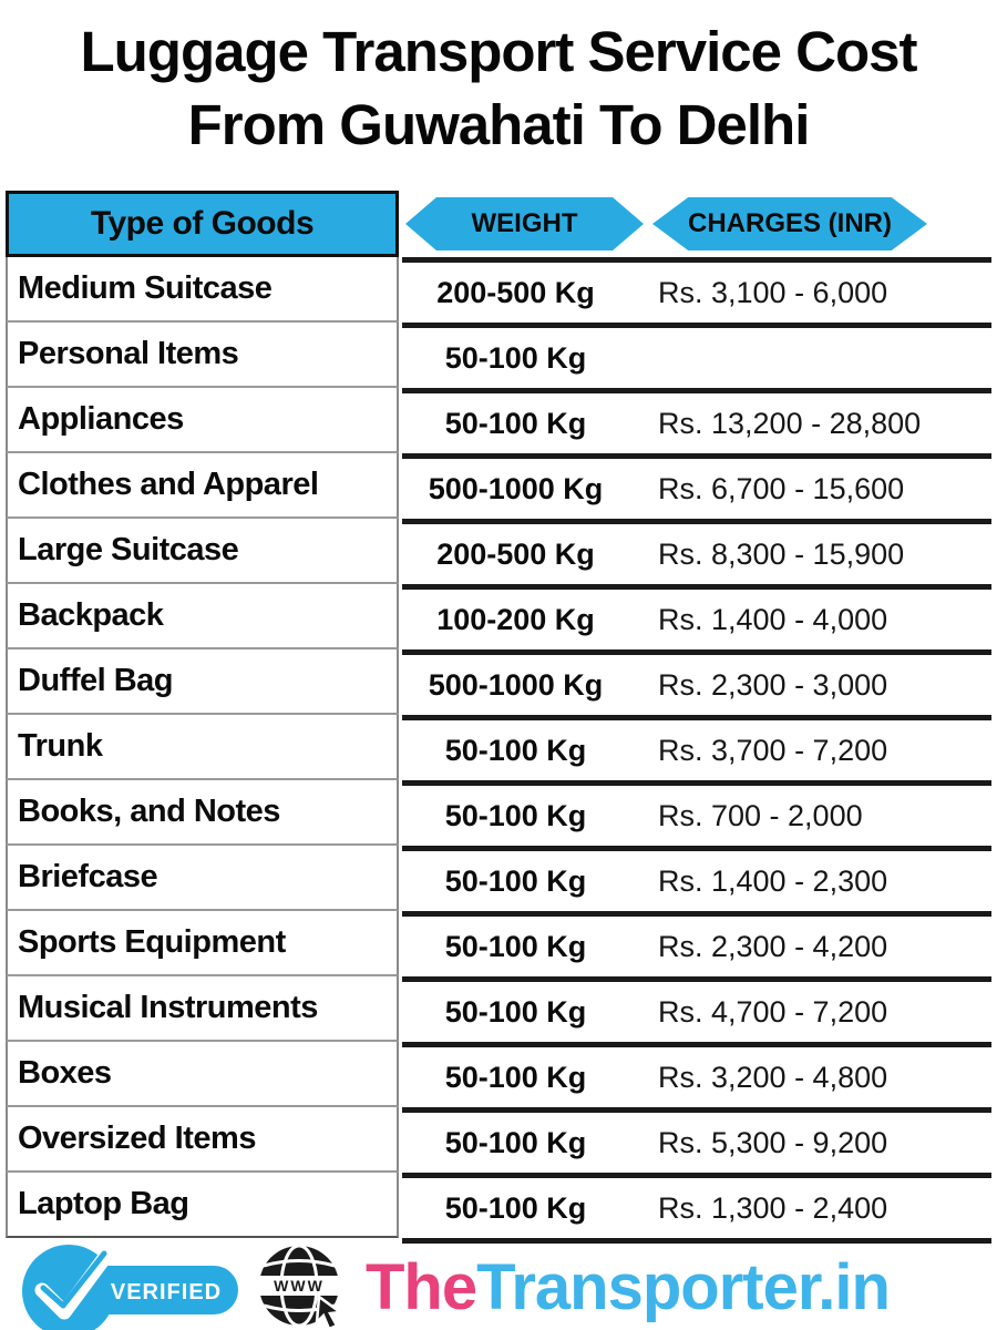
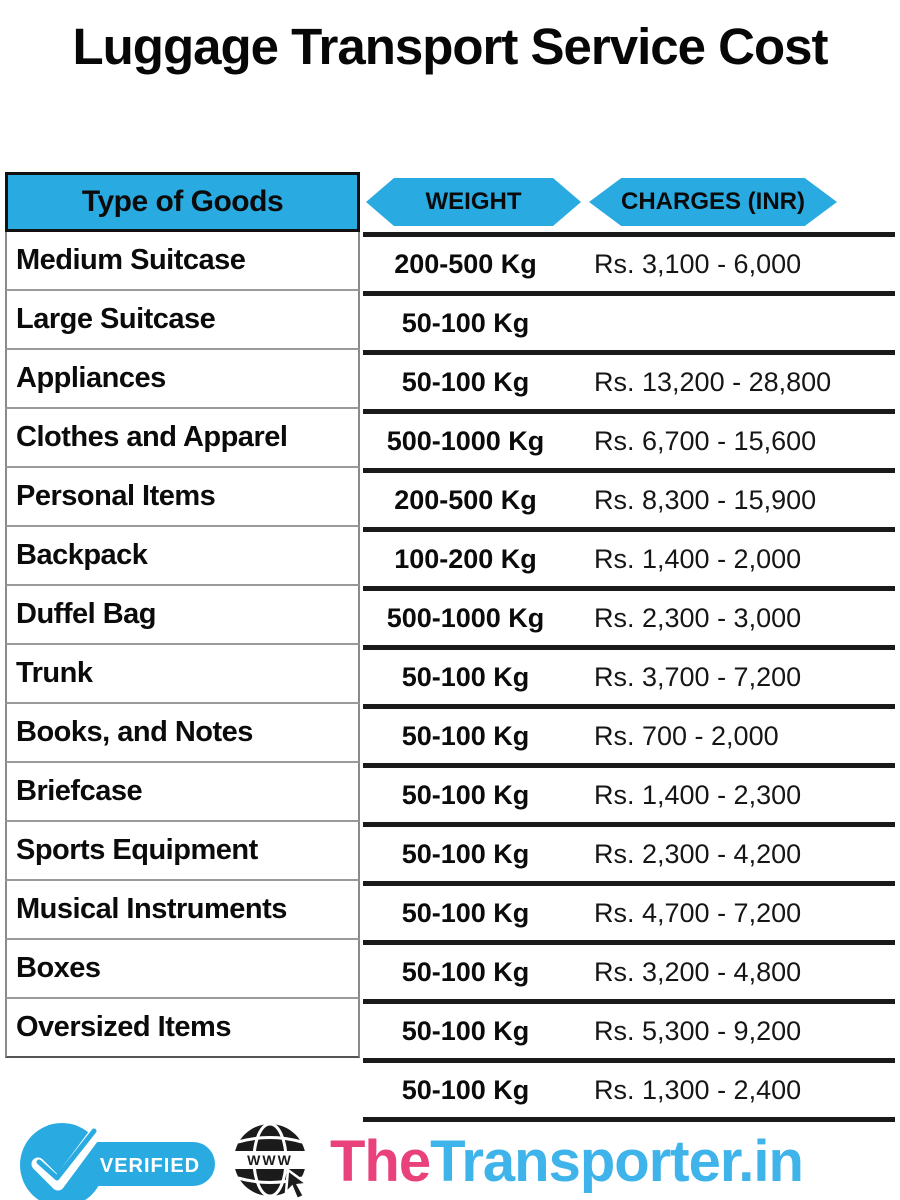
  Luggage Transport Service Cost
- From Guwahati To Delhi
  Type of Goods
  Medium Suitcase
- Personal Items
+ Large Suitcase
  Appliances
  Clothes and Apparel
- Large Suitcase
+ Personal Items
  Backpack
  Duffel Bag
  Trunk
  Books, and Notes
  Briefcase
  Sports Equipment
  Musical Instruments
  Boxes
  Oversized Items
- Laptop Bag
  WEIGHT
  CHARGES (INR)
  200-500 Kg
  Rs. 3,100 - 6,000
  50-100 Kg
  50-100 Kg
  Rs. 13,200 - 28,800
  500-1000 Kg
  Rs. 6,700 - 15,600
  200-500 Kg
  Rs. 8,300 - 15,900
  100-200 Kg
- Rs. 1,400 - 4,000
+ Rs. 1,400 - 2,000
  500-1000 Kg
  Rs. 2,300 - 3,000
  50-100 Kg
  Rs. 3,700 - 7,200
  50-100 Kg
  Rs. 700 - 2,000
  50-100 Kg
  Rs. 1,400 - 2,300
  50-100 Kg
  Rs. 2,300 - 4,200
  50-100 Kg
  Rs. 4,700 - 7,200
  50-100 Kg
  Rs. 3,200 - 4,800
  50-100 Kg
  Rs. 5,300 - 9,200
  50-100 Kg
  Rs. 1,300 - 2,400
  VERIFIED
  WWW
  TheTransporter.in
